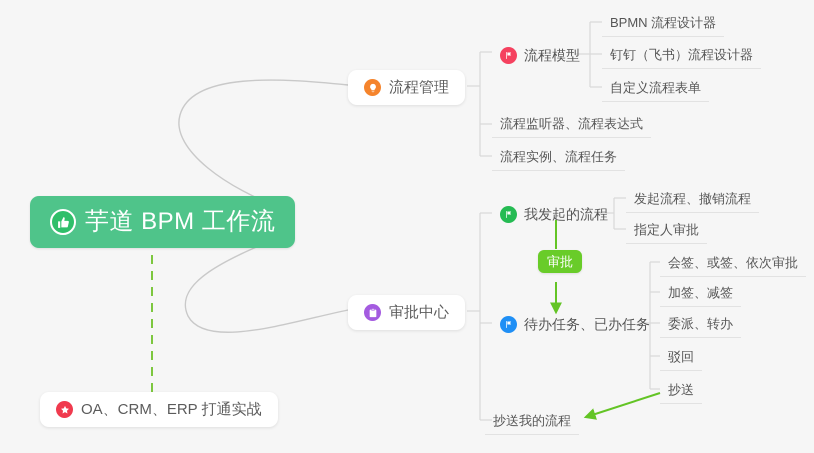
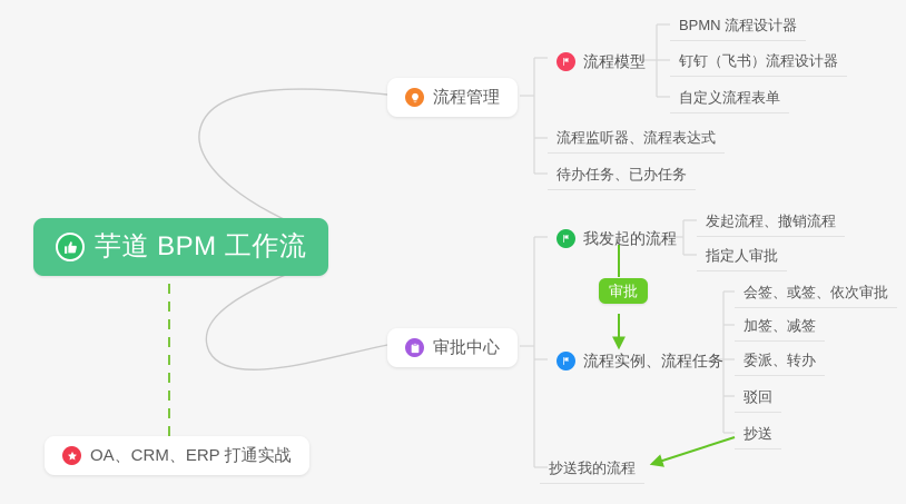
  芋道 BPM 工作流
  流程管理
  流程模型
  BPMN 流程设计器
  钉钉（飞书）流程设计器
  自定义流程表单
  流程监听器、流程表达式
- 流程实例、流程任务
+ 待办任务、已办任务
  审批中心
  我发起的流程
  发起流程、撤销流程
  指定人审批
  审批
- 待办任务、已办任务
+ 流程实例、流程任务
  会签、或签、依次审批
  加签、减签
  委派、转办
  驳回
  抄送
  抄送我的流程
  OA、CRM、ERP 打通实战
